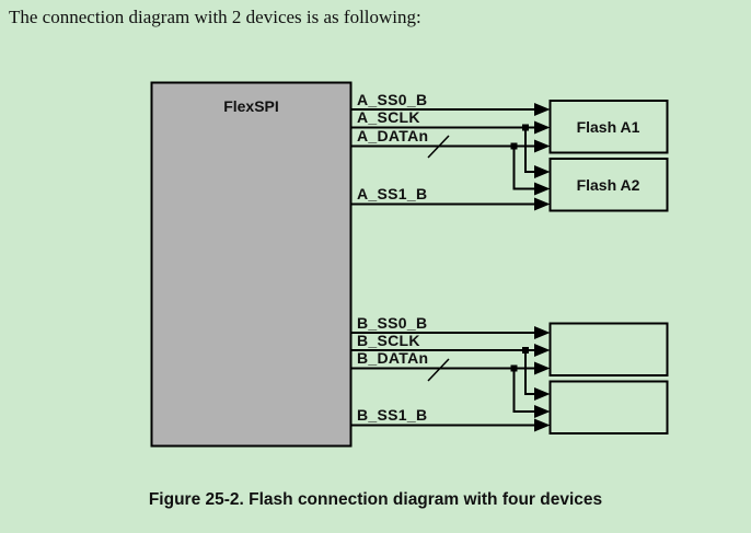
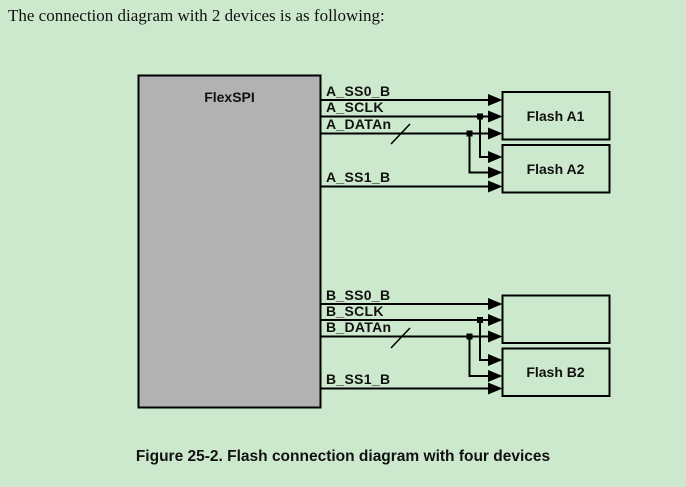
  The connection diagram with 2 devices is as following:
  FlexSPI
  Flash A1
  Flash A2
+ Flash B2
  A_SS0_B
  A_SCLK
  A_DATAn
  A_SS1_B
  B_SS0_B
  B_SCLK
  B_DATAn
  B_SS1_B
  Figure 25-2. Flash connection diagram with four devices
